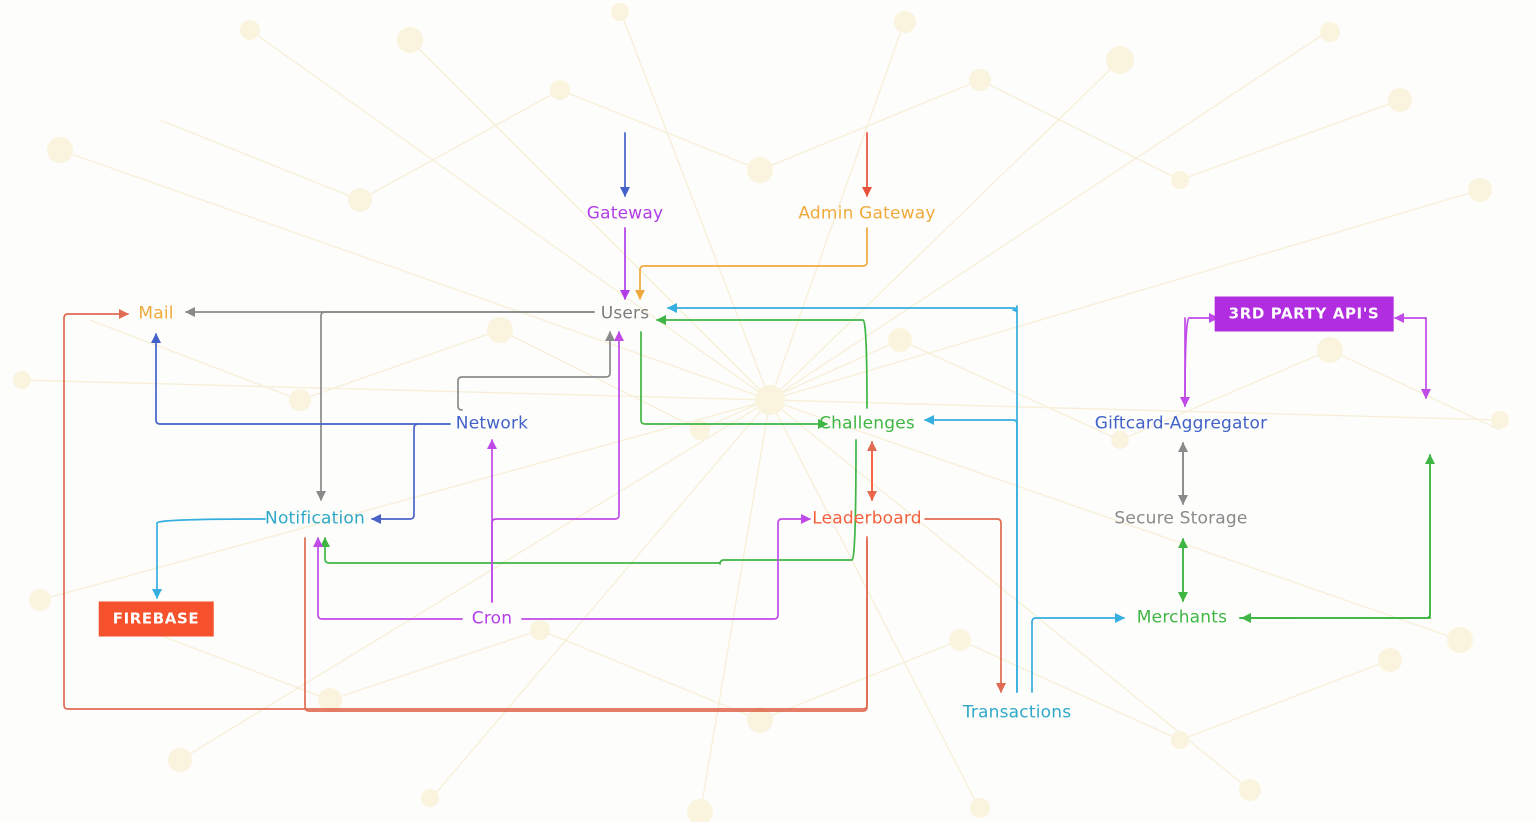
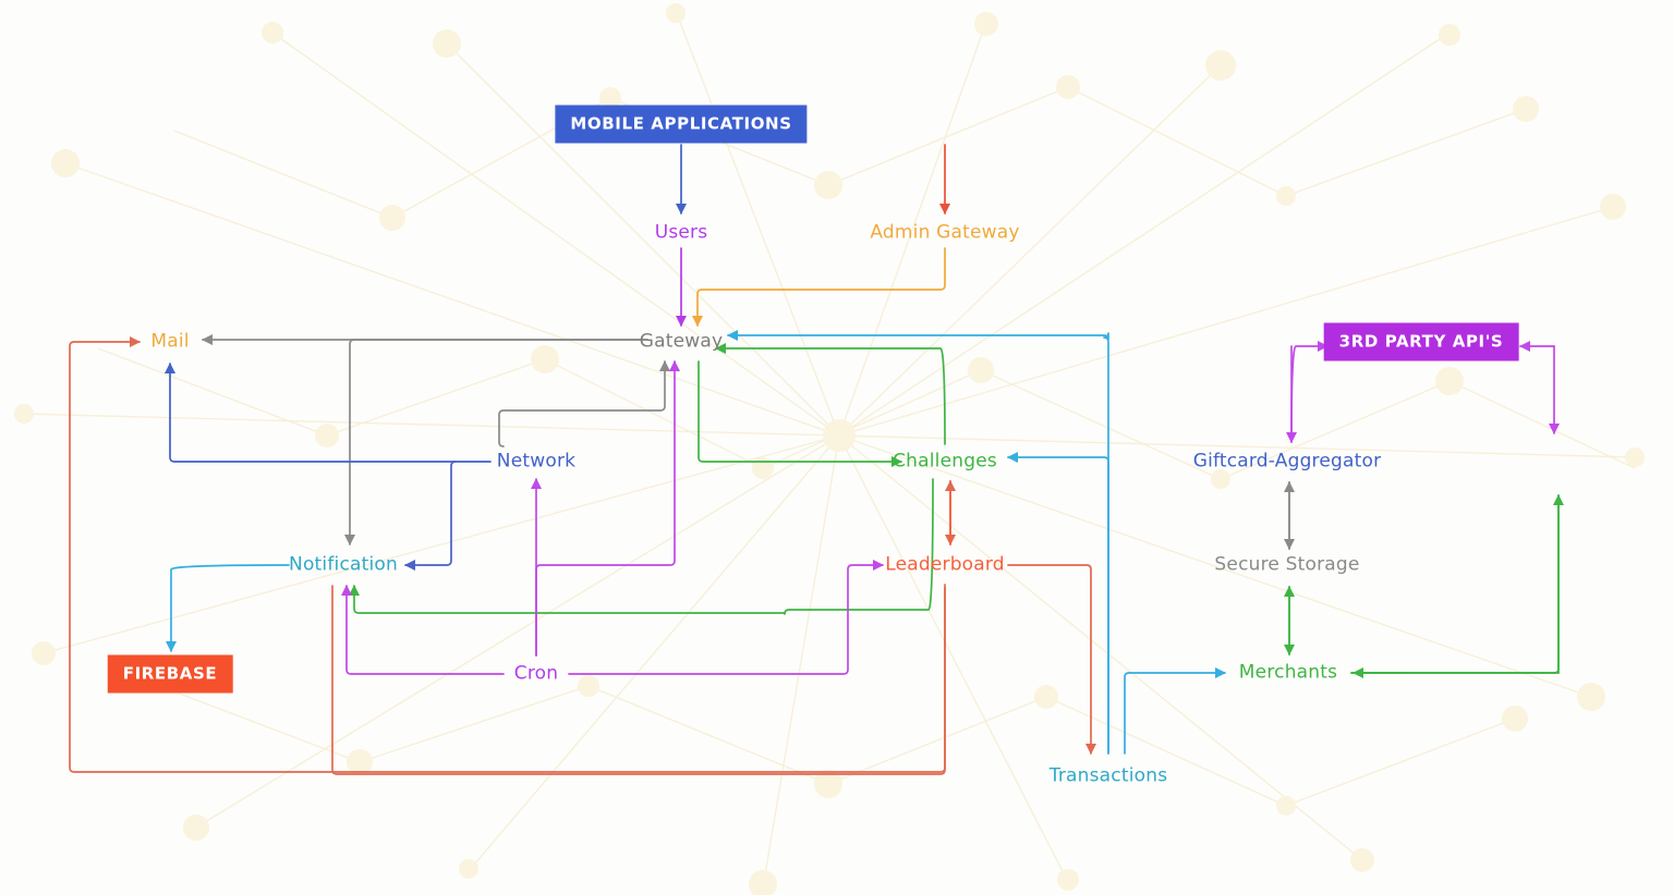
+ MOBILE APPLICATIONS
  3RD PARTY API'S
  FIREBASE
- Gateway
+ Users
  Admin Gateway
- Users
+ Gateway
  Mail
  Network
  Challenges
  Notification
  Leaderboard
  Cron
  Transactions
  Giftcard-Aggregator
  Secure Storage
  Merchants
